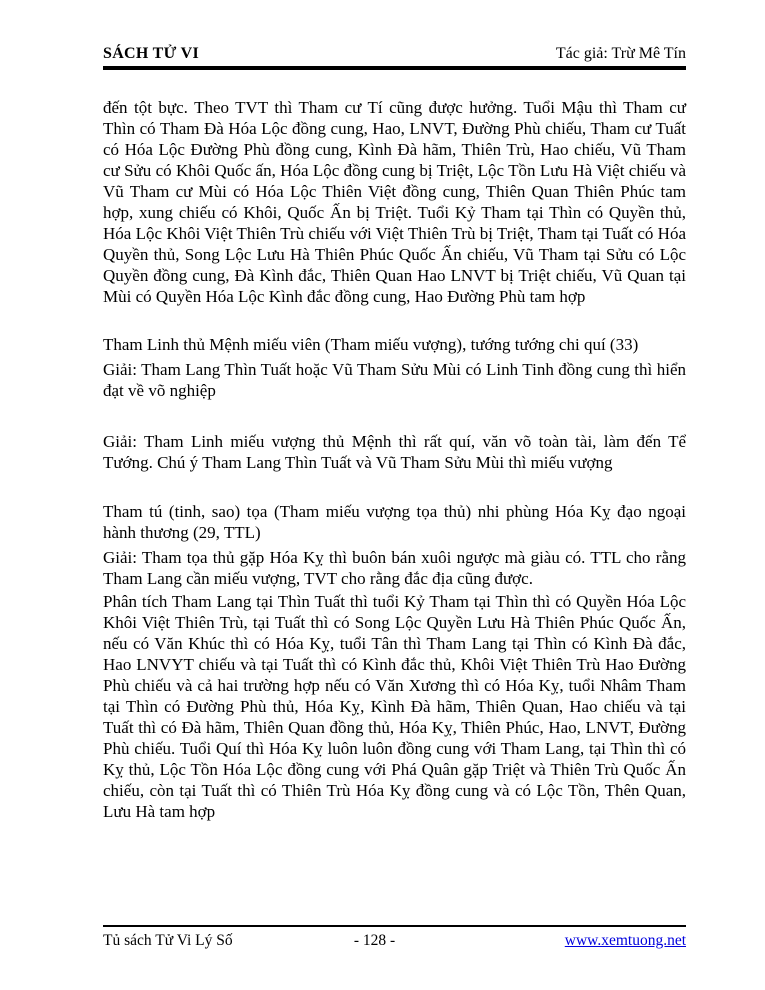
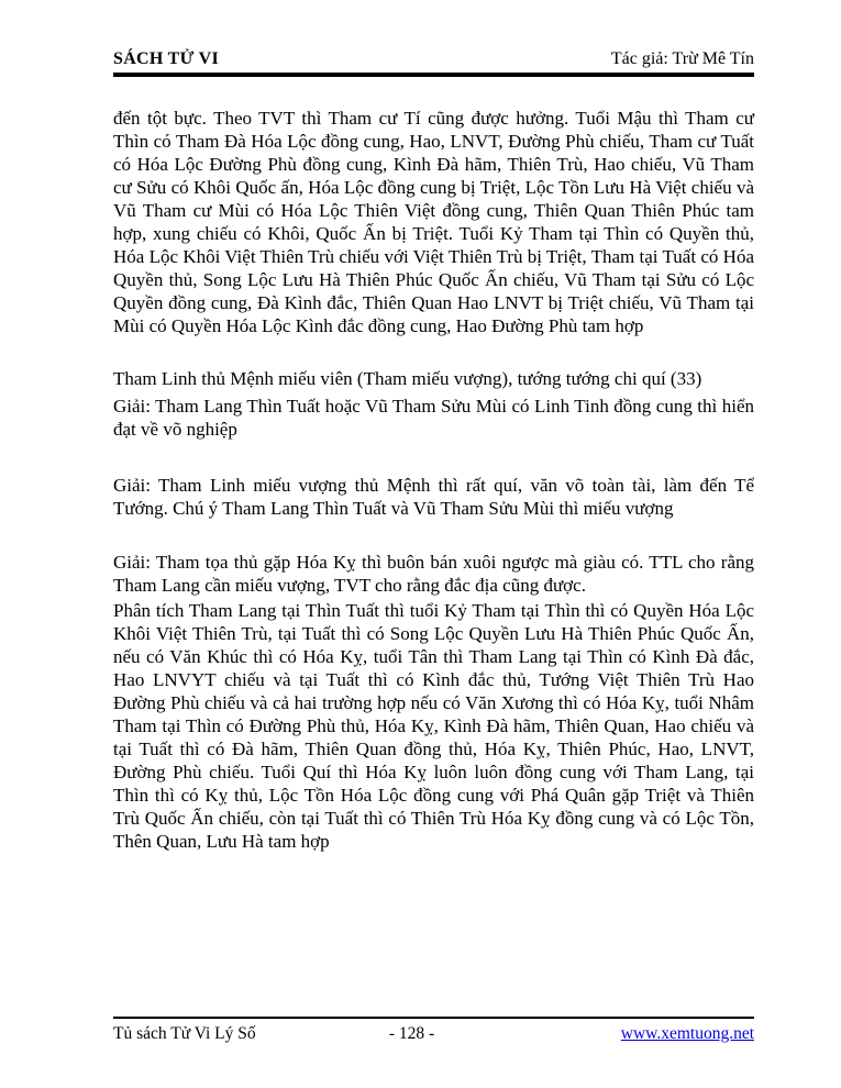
  SÁCH TỬ VI
  Tác giả: Trừ Mê Tín
- đến tột bực. Theo TVT thì Tham cư Tí cũng được hưởng. Tuổi Mậu thì Tham cư Thìn có Tham Đà Hóa Lộc đồng cung, Hao, LNVT, Đường Phù chiếu, Tham cư Tuất có Hóa Lộc Đường Phù đồng cung, Kình Đà hãm, Thiên Trù, Hao chiếu, Vũ Tham cư Sửu có Khôi Quốc ấn, Hóa Lộc đồng cung bị Triệt, Lộc Tồn Lưu Hà Việt chiếu và Vũ Tham cư Mùi có Hóa Lộc Thiên Việt đồng cung, Thiên Quan Thiên Phúc tam hợp, xung chiếu có Khôi, Quốc Ấn bị Triệt. Tuổi Kỷ Tham tại Thìn có Quyền thủ, Hóa Lộc Khôi Việt Thiên Trù chiếu với Việt Thiên Trù bị Triệt, Tham tại Tuất có Hóa Quyền thủ, Song Lộc Lưu Hà Thiên Phúc Quốc Ấn chiếu, Vũ Tham tại Sửu có Lộc Quyền đồng cung, Đà Kình đắc, Thiên Quan Hao LNVT bị Triệt chiếu, Vũ Quan tại Mùi có Quyền Hóa Lộc Kình đắc đồng cung, Hao Đường Phù tam hợp
+ đến tột bực. Theo TVT thì Tham cư Tí cũng được hưởng. Tuổi Mậu thì Tham cư Thìn có Tham Đà Hóa Lộc đồng cung, Hao, LNVT, Đường Phù chiếu, Tham cư Tuất có Hóa Lộc Đường Phù đồng cung, Kình Đà hãm, Thiên Trù, Hao chiếu, Vũ Tham cư Sửu có Khôi Quốc ấn, Hóa Lộc đồng cung bị Triệt, Lộc Tồn Lưu Hà Việt chiếu và Vũ Tham cư Mùi có Hóa Lộc Thiên Việt đồng cung, Thiên Quan Thiên Phúc tam hợp, xung chiếu có Khôi, Quốc Ấn bị Triệt. Tuổi Kỷ Tham tại Thìn có Quyền thủ, Hóa Lộc Khôi Việt Thiên Trù chiếu với Việt Thiên Trù bị Triệt, Tham tại Tuất có Hóa Quyền thủ, Song Lộc Lưu Hà Thiên Phúc Quốc Ấn chiếu, Vũ Tham tại Sửu có Lộc Quyền đồng cung, Đà Kình đắc, Thiên Quan Hao LNVT bị Triệt chiếu, Vũ Tham tại Mùi có Quyền Hóa Lộc Kình đắc đồng cung, Hao Đường Phù tam hợp
  Tham Linh thủ Mệnh miếu viên (Tham miếu vượng), tướng tướng chi quí (33)
  Giải: Tham Lang Thìn Tuất hoặc Vũ Tham Sửu Mùi có Linh Tinh đồng cung thì hiển đạt về võ nghiệp
  Giải: Tham Linh miếu vượng thủ Mệnh thì rất quí, văn võ toàn tài, làm đến Tể Tướng. Chú ý Tham Lang Thìn Tuất và Vũ Tham Sửu Mùi thì miếu vượng
- Tham tú (tinh, sao) tọa (Tham miếu vượng tọa thủ) nhi phùng Hóa Kỵ đạo ngoại hành thương (29, TTL)
  Giải: Tham tọa thủ gặp Hóa Kỵ thì buôn bán xuôi ngược mà giàu có. TTL cho rằng Tham Lang cần miếu vượng, TVT cho rằng đắc địa cũng được.
- Phân tích Tham Lang tại Thìn Tuất thì tuổi Kỷ Tham tại Thìn thì có Quyền Hóa Lộc Khôi Việt Thiên Trù, tại Tuất thì có Song Lộc Quyền Lưu Hà Thiên Phúc Quốc Ấn, nếu có Văn Khúc thì có Hóa Kỵ, tuổi Tân thì Tham Lang tại Thìn có Kình Đà đắc, Hao LNVYT chiếu và tại Tuất thì có Kình đắc thủ, Khôi Việt Thiên Trù Hao Đường Phù chiếu và cả hai trường hợp nếu có Văn Xương thì có Hóa Kỵ, tuổi Nhâm Tham tại Thìn có Đường Phù thủ, Hóa Kỵ, Kình Đà hãm, Thiên Quan, Hao chiếu và tại Tuất thì có Đà hãm, Thiên Quan đồng thủ, Hóa Kỵ, Thiên Phúc, Hao, LNVT, Đường Phù chiếu. Tuổi Quí thì Hóa Kỵ luôn luôn đồng cung với Tham Lang, tại Thìn thì có Kỵ thủ, Lộc Tồn Hóa Lộc đồng cung với Phá Quân gặp Triệt và Thiên Trù Quốc Ấn chiếu, còn tại Tuất thì có Thiên Trù Hóa Kỵ đồng cung và có Lộc Tồn, Thên Quan, Lưu Hà tam hợp
+ Phân tích Tham Lang tại Thìn Tuất thì tuổi Kỷ Tham tại Thìn thì có Quyền Hóa Lộc Khôi Việt Thiên Trù, tại Tuất thì có Song Lộc Quyền Lưu Hà Thiên Phúc Quốc Ấn, nếu có Văn Khúc thì có Hóa Kỵ, tuổi Tân thì Tham Lang tại Thìn có Kình Đà đắc, Hao LNVYT chiếu và tại Tuất thì có Kình đắc thủ, Tướng Việt Thiên Trù Hao Đường Phù chiếu và cả hai trường hợp nếu có Văn Xương thì có Hóa Kỵ, tuổi Nhâm Tham tại Thìn có Đường Phù thủ, Hóa Kỵ, Kình Đà hãm, Thiên Quan, Hao chiếu và tại Tuất thì có Đà hãm, Thiên Quan đồng thủ, Hóa Kỵ, Thiên Phúc, Hao, LNVT, Đường Phù chiếu. Tuổi Quí thì Hóa Kỵ luôn luôn đồng cung với Tham Lang, tại Thìn thì có Kỵ thủ, Lộc Tồn Hóa Lộc đồng cung với Phá Quân gặp Triệt và Thiên Trù Quốc Ấn chiếu, còn tại Tuất thì có Thiên Trù Hóa Kỵ đồng cung và có Lộc Tồn, Thên Quan, Lưu Hà tam hợp
  Tủ sách Tử Vi Lý Số
  - 128 -
  www.xemtuong.net
